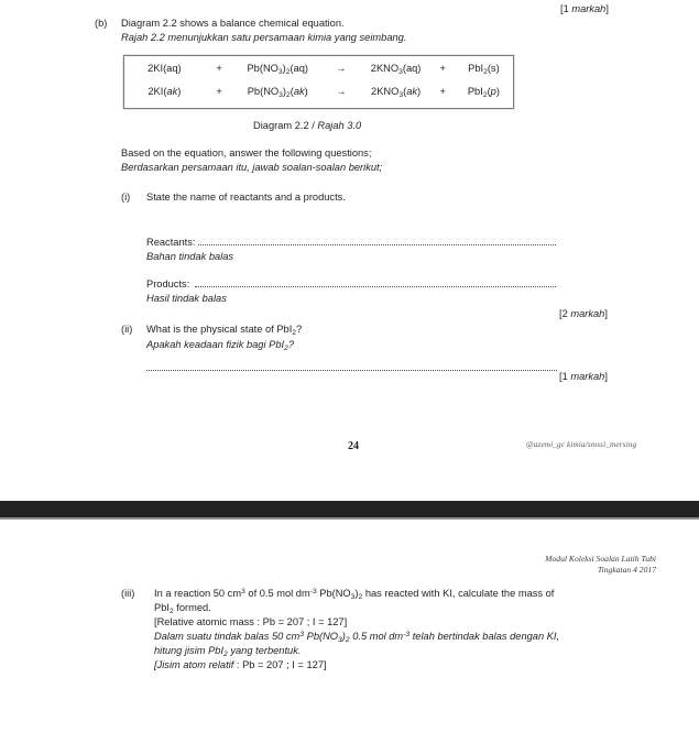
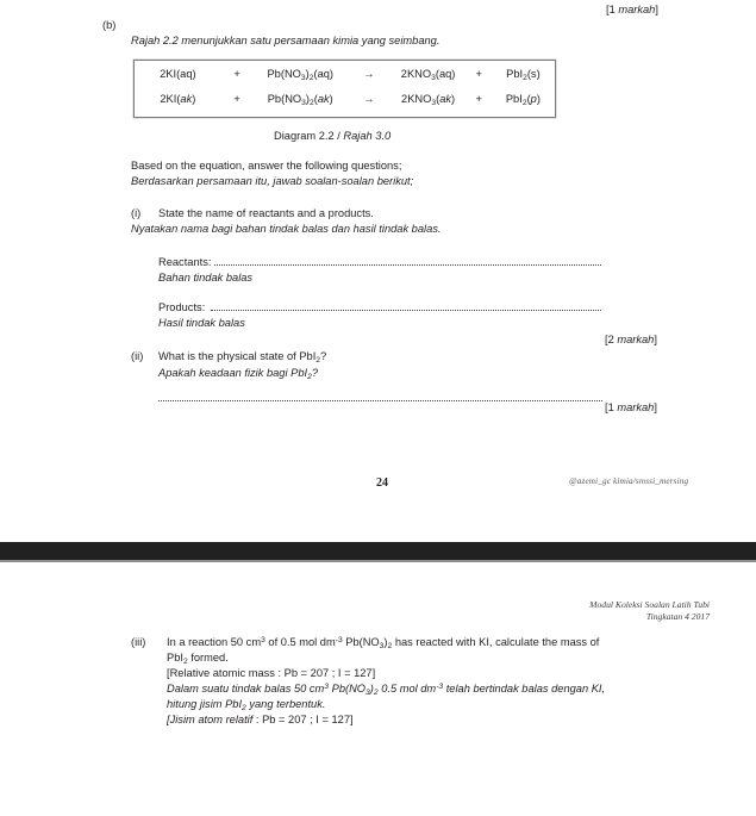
  [1 markah]
  (b)
- Diagram 2.2 shows a balance chemical equation.
  Rajah 2.2 menunjukkan satu persamaan kimia yang seimbang.
  2KI(aq)
  +
  Pb(NO ) (aq)
  →
  2KNO (aq)
  +
  PbI (s)
  2KI(ak)
  +
  Pb(NO ) (ak)
  →
  2KNO (ak)
  +
  PbI (p)
  Diagram 2.2 / Rajah 3.0
  Based on the equation, answer the following questions;
  Berdasarkan persamaan itu, jawab soalan-soalan berikut;
  (i)
  State the name of reactants and a products.
+ Nyatakan nama bagi bahan tindak balas dan hasil tindak balas.
  Reactants:
  Bahan tindak balas
  Products:
  Hasil tindak balas
  [2 markah]
  (ii)
  What is the physical state of PbI ?
  Apakah keadaan fizik bagi PbI ?
  [1 markah]
  24
  @azemi_gc kimia/smssi_mersing
  Modul Koleksi Soalan Latih Tubi
  Tingkatan 4 2017
  (iii)
  In a reaction 50 cm of 0.5 mol dm Pb(NO ) has reacted with KI, calculate the mass of
  PbI formed.
  [Relative atomic mass : Pb = 207 ; I = 127]
  Dalam suatu tindak balas 50 cm Pb(NO ) 0.5 mol dm telah bertindak balas dengan KI,
  hitung jisim PbI yang terbentuk.
  [Jisim atom relatif : Pb = 207 ; I = 127]
